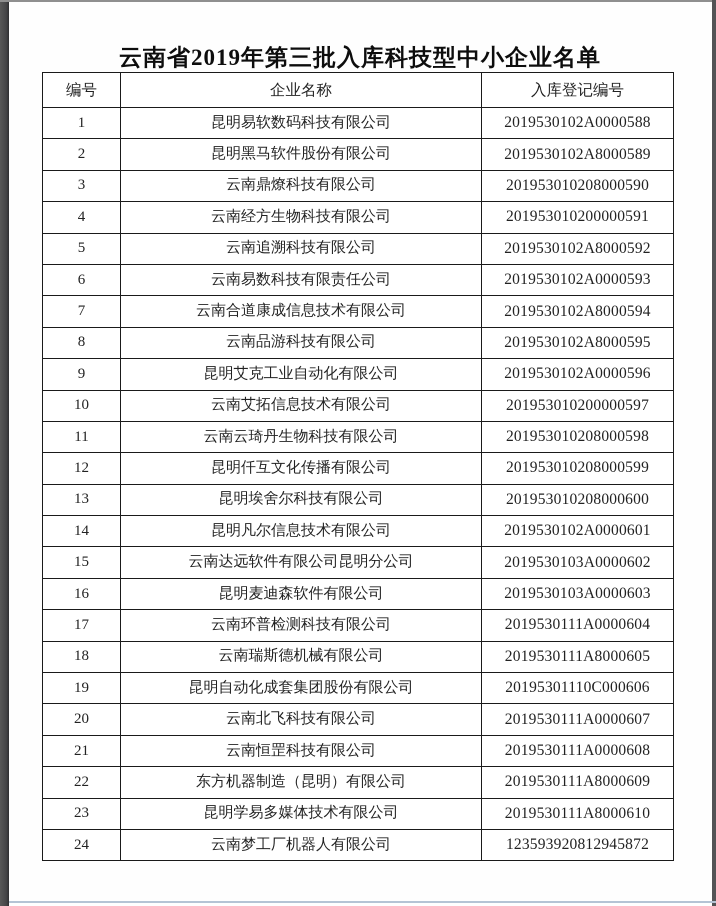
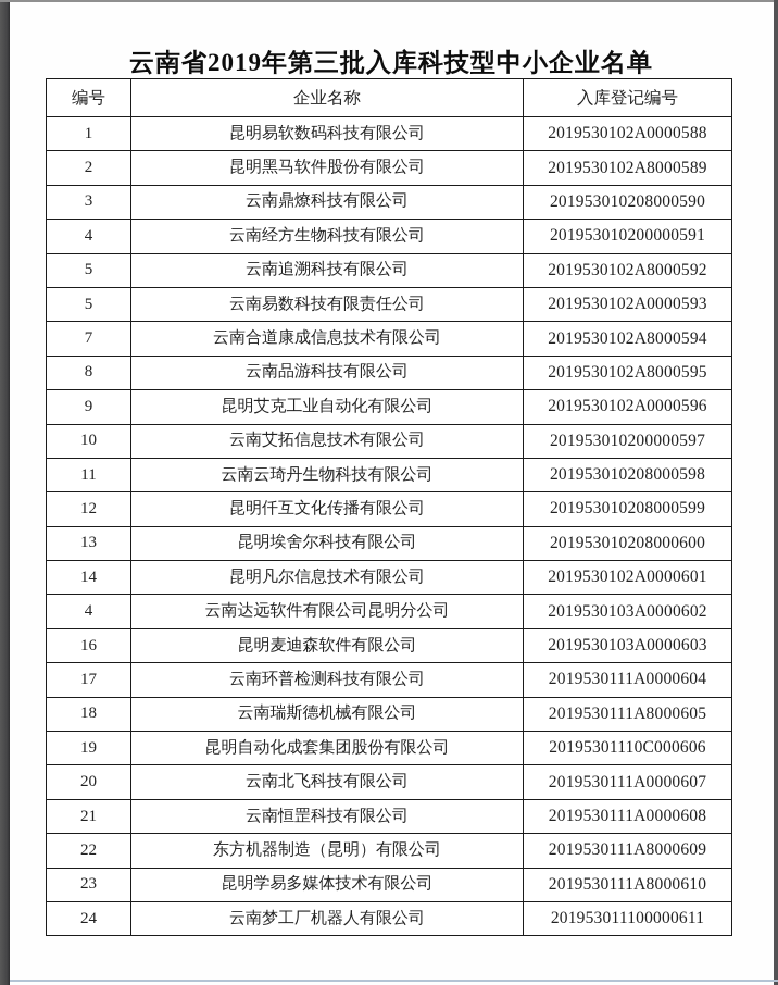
  云南省2019年第三批入库科技型中小企业名单
  编号	企业名称	入库登记编号
  1	昆明易软数码科技有限公司	2019530102A0000588
  2	昆明黑马软件股份有限公司	2019530102A8000589
  3	云南鼎燎科技有限公司	201953010208000590
  4	云南经方生物科技有限公司	201953010200000591
  5	云南追溯科技有限公司	2019530102A8000592
- 6	云南易数科技有限责任公司	2019530102A0000593
+ 5	云南易数科技有限责任公司	2019530102A0000593
  7	云南合道康成信息技术有限公司	2019530102A8000594
  8	云南品游科技有限公司	2019530102A8000595
  9	昆明艾克工业自动化有限公司	2019530102A0000596
  10	云南艾拓信息技术有限公司	201953010200000597
  11	云南云琦丹生物科技有限公司	201953010208000598
  12	昆明仟互文化传播有限公司	201953010208000599
  13	昆明埃舍尔科技有限公司	201953010208000600
  14	昆明凡尔信息技术有限公司	2019530102A0000601
- 15	云南达远软件有限公司昆明分公司	2019530103A0000602
+ 4	云南达远软件有限公司昆明分公司	2019530103A0000602
  16	昆明麦迪森软件有限公司	2019530103A0000603
  17	云南环普检测科技有限公司	2019530111A0000604
  18	云南瑞斯德机械有限公司	2019530111A8000605
  19	昆明自动化成套集团股份有限公司	20195301110C000606
  20	云南北飞科技有限公司	2019530111A0000607
  21	云南恒罡科技有限公司	2019530111A0000608
  22	东方机器制造（昆明）有限公司	2019530111A8000609
  23	昆明学易多媒体技术有限公司	2019530111A8000610
- 24	云南梦工厂机器人有限公司	123593920812945872
+ 24	云南梦工厂机器人有限公司	201953011100000611
